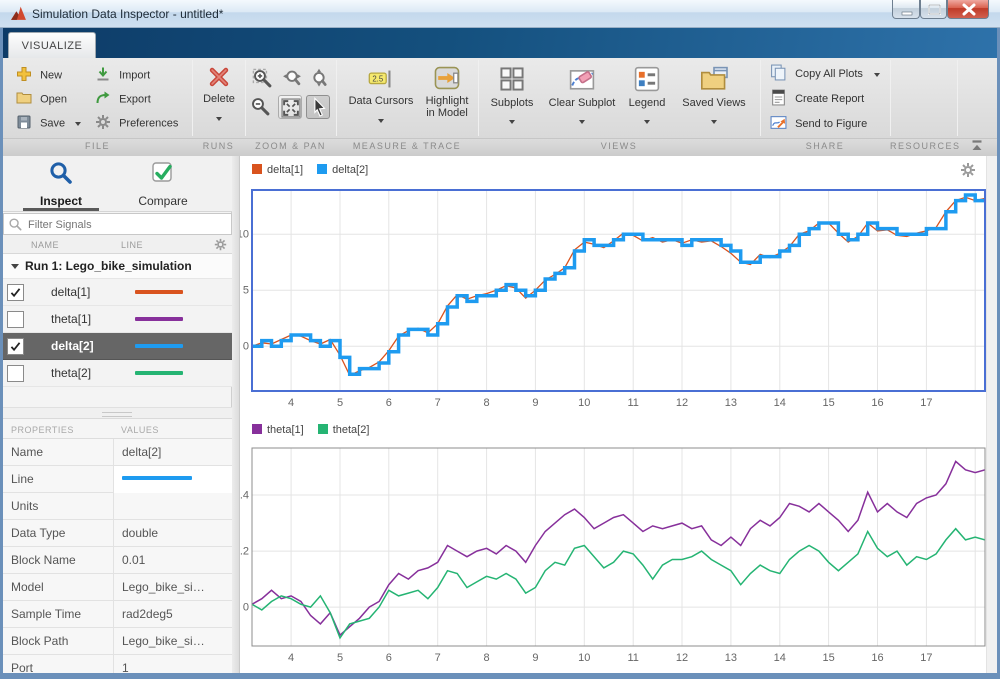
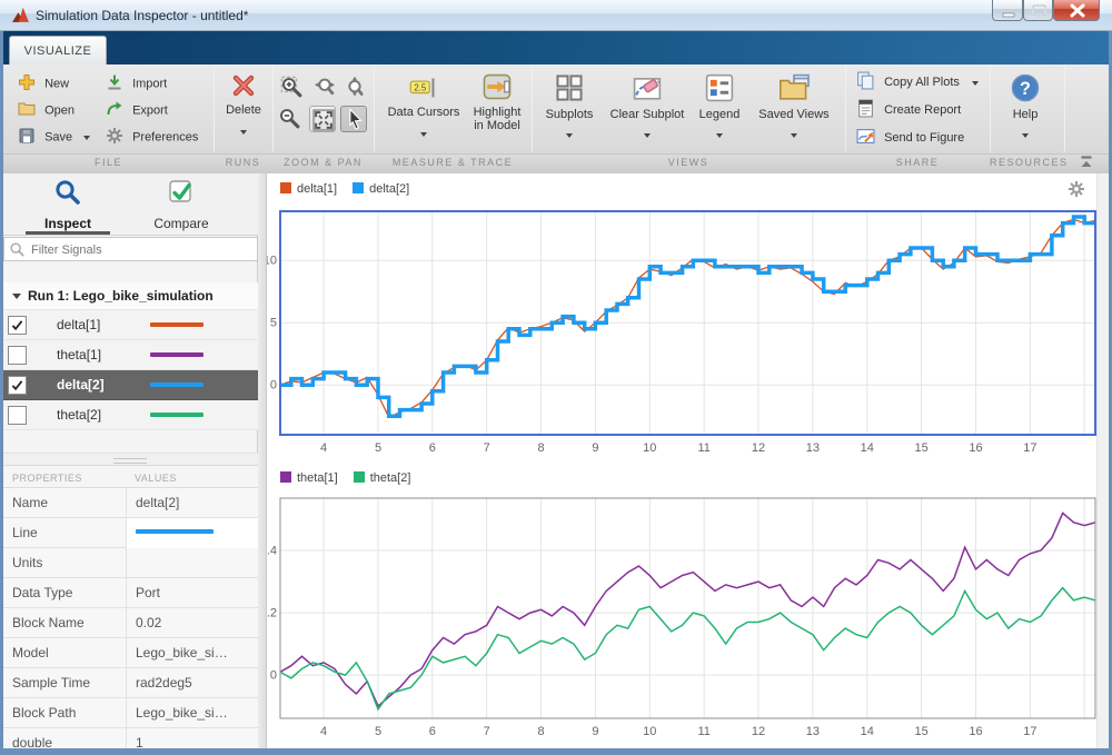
  Simulation Data Inspector - untitled*
  VISUALIZE
  New
  Open
  Save
  Import
  Export
  Preferences
  Delete
  2.5
  Data Cursors
  Highlight
  in Model
  Subplots
  Clear Subplot
  Legend
  Saved Views
  Copy All Plots
  Create Report
  Send to Figure
+ ?
+ Help
  FILE
  RUNS
  ZOOM & PAN
  MEASURE & TRACE
  VIEWS
  SHARE
  RESOURCES
  Inspect
  Compare
  Filter Signals
- NAME
- LINE
  Run 1: Lego_bike_simulation
  delta[1]
  theta[1]
  delta[2]
  theta[2]
  PROPERTIES
  VALUES
  Name
  delta[2]
  Line
  Units
  Data Type
- double
+ Port
  Block Name
- 0.01
+ 0.02
  Model
  Lego_bike_si…
  Sample Time
  rad2deg5
  Block Path
  Lego_bike_si…
- Port
+ double
  1
  delta[1] delta[2]
  4
  5
  6
  7
  8
  9
  10
  11
  12
  13
  14
  15
  16
  17
  0
  5
  10
  theta[1] theta[2]
  4
  5
  6
  7
  8
  9
  10
  11
  12
  13
  14
  15
  16
  17
  0
